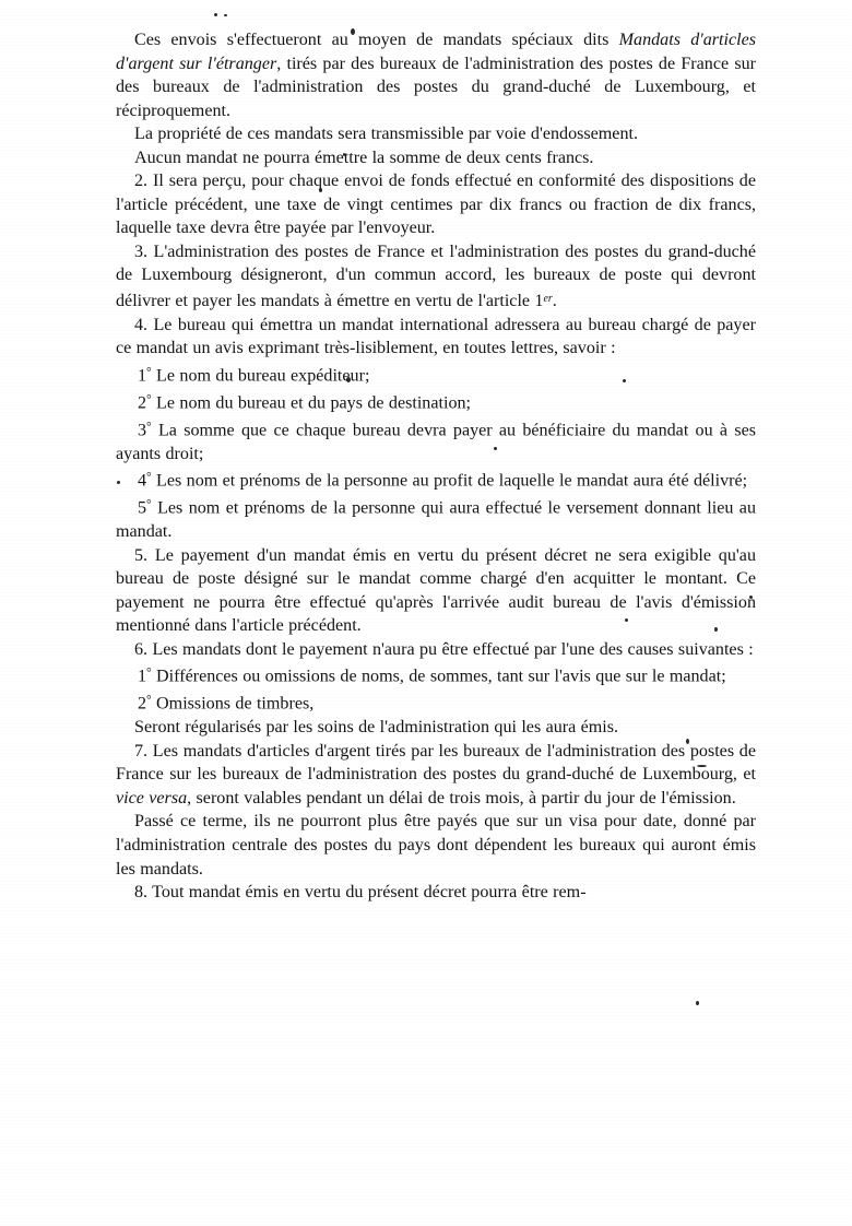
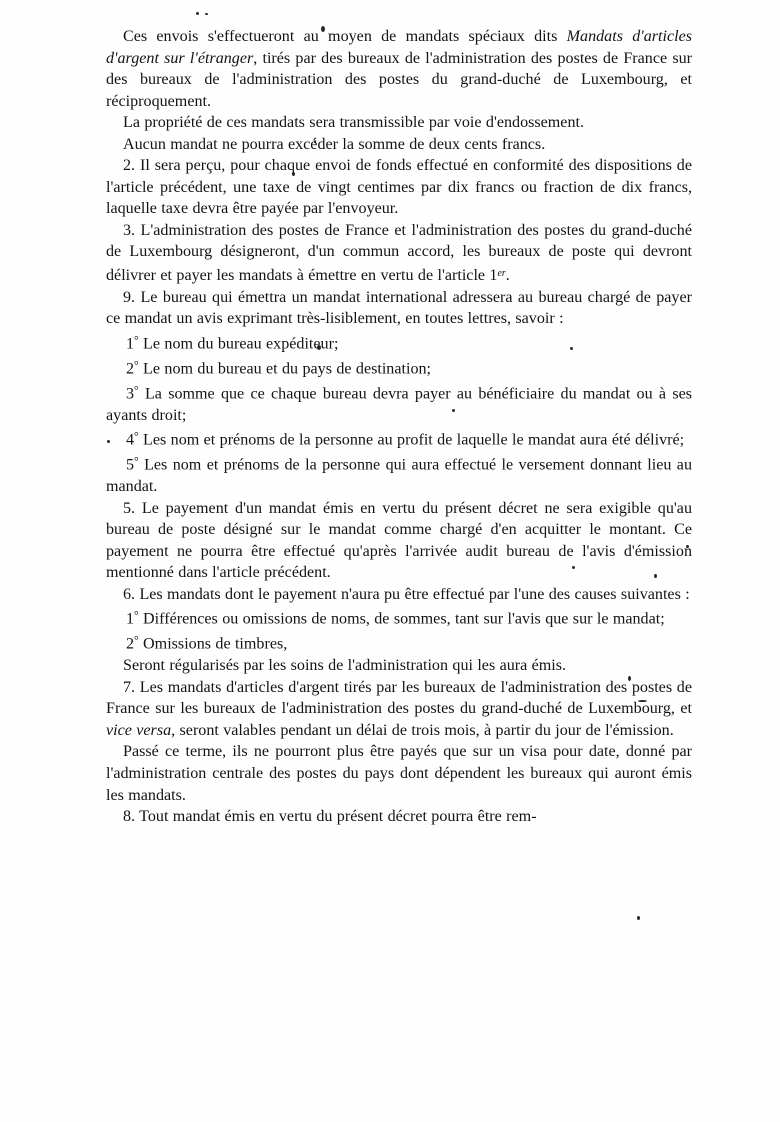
  Ces envois s'effectueront au moyen de mandats spéciaux dits Mandats d'articles d'argent sur l'étranger, tirés par des bureaux de l'administration des postes de France sur des bureaux de l'administration des postes du grand-duché de Luxembourg, et réciproquement.
  La propriété de ces mandats sera transmissible par voie d'endossement.
- Aucun mandat ne pourra émettre la somme de deux cents francs.
+ Aucun mandat ne pourra excéder la somme de deux cents francs.
  2. Il sera perçu, pour chaque envoi de fonds effectué en conformité des dispositions de l'article précédent, une taxe de vingt centimes par dix francs ou fraction de dix francs, laquelle taxe devra être payée par l'envoyeur.
  3. L'administration des postes de France et l'administration des postes du grand-duché de Luxembourg désigneront, d'un commun accord, les bureaux de poste qui devront délivrer et payer les mandats à émettre en vertu de l'article 1er.
- 4. Le bureau qui émettra un mandat international adressera au bureau chargé de payer ce mandat un avis exprimant très-lisiblement, en toutes lettres, savoir :
+ 9. Le bureau qui émettra un mandat international adressera au bureau chargé de payer ce mandat un avis exprimant très-lisiblement, en toutes lettres, savoir :
  1° Le nom du bureau expéditeur;
  2° Le nom du bureau et du pays de destination;
  3° La somme que ce chaque bureau devra payer au bénéficiaire du mandat ou à ses ayants droit;
  4° Les nom et prénoms de la personne au profit de laquelle le mandat aura été délivré;
  5° Les nom et prénoms de la personne qui aura effectué le versement donnant lieu au mandat.
  5. Le payement d'un mandat émis en vertu du présent décret ne sera exigible qu'au bureau de poste désigné sur le mandat comme chargé d'en acquitter le montant. Ce payement ne pourra être effectué qu'après l'arrivée audit bureau de l'avis d'émission mentionné dans l'article précédent.
  6. Les mandats dont le payement n'aura pu être effectué par l'une des causes suivantes :
  1° Différences ou omissions de noms, de sommes, tant sur l'avis que sur le mandat;
  2° Omissions de timbres,
  Seront régularisés par les soins de l'administration qui les aura émis.
  7. Les mandats d'articles d'argent tirés par les bureaux de l'administration des postes de France sur les bureaux de l'administration des postes du grand-duché de Luxembourg, et vice versa, seront valables pendant un délai de trois mois, à partir du jour de l'émission.
  Passé ce terme, ils ne pourront plus être payés que sur un visa pour date, donné par l'administration centrale des postes du pays dont dépendent les bureaux qui auront émis les mandats.
  8. Tout mandat émis en vertu du présent décret pourra être rem-
